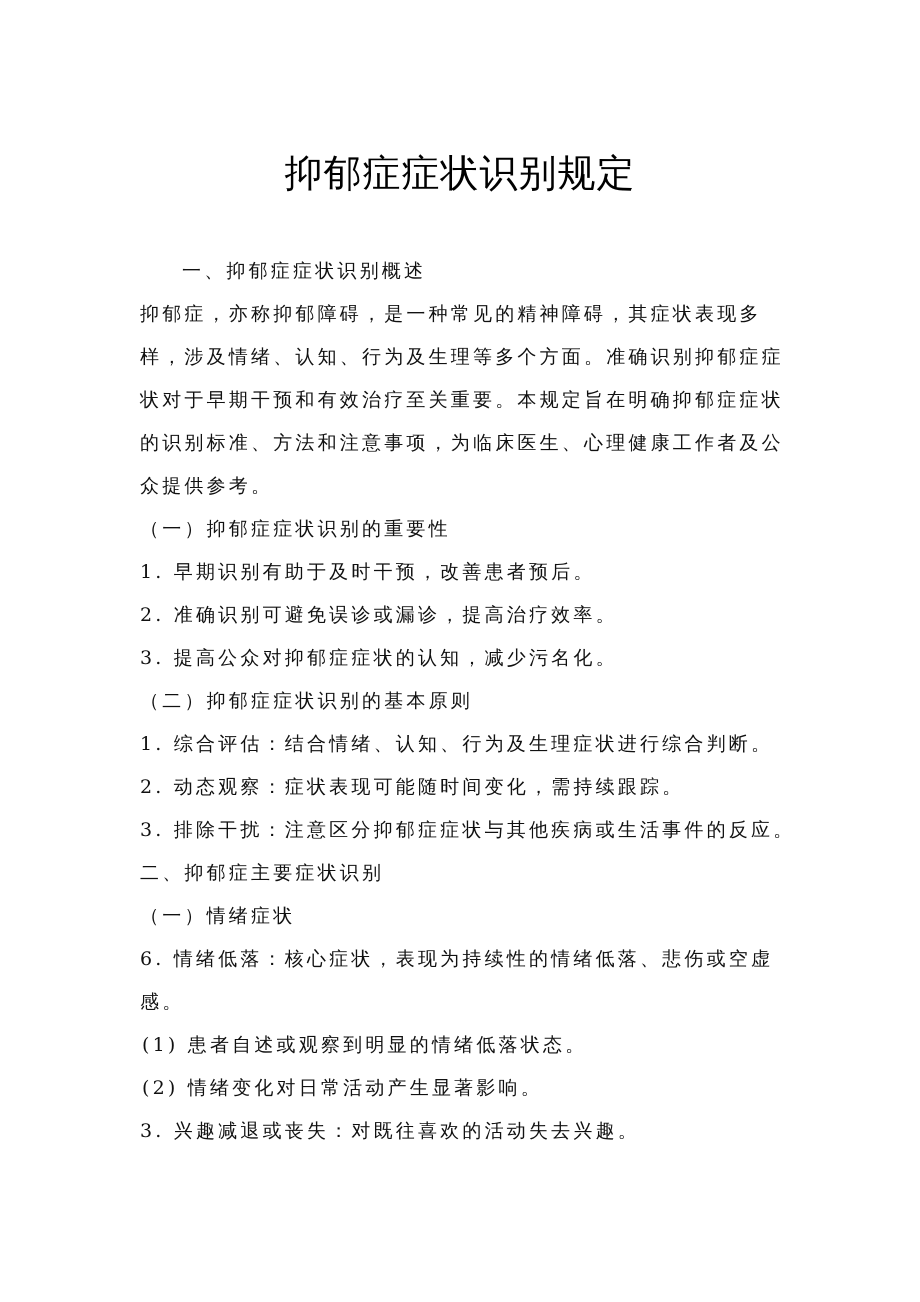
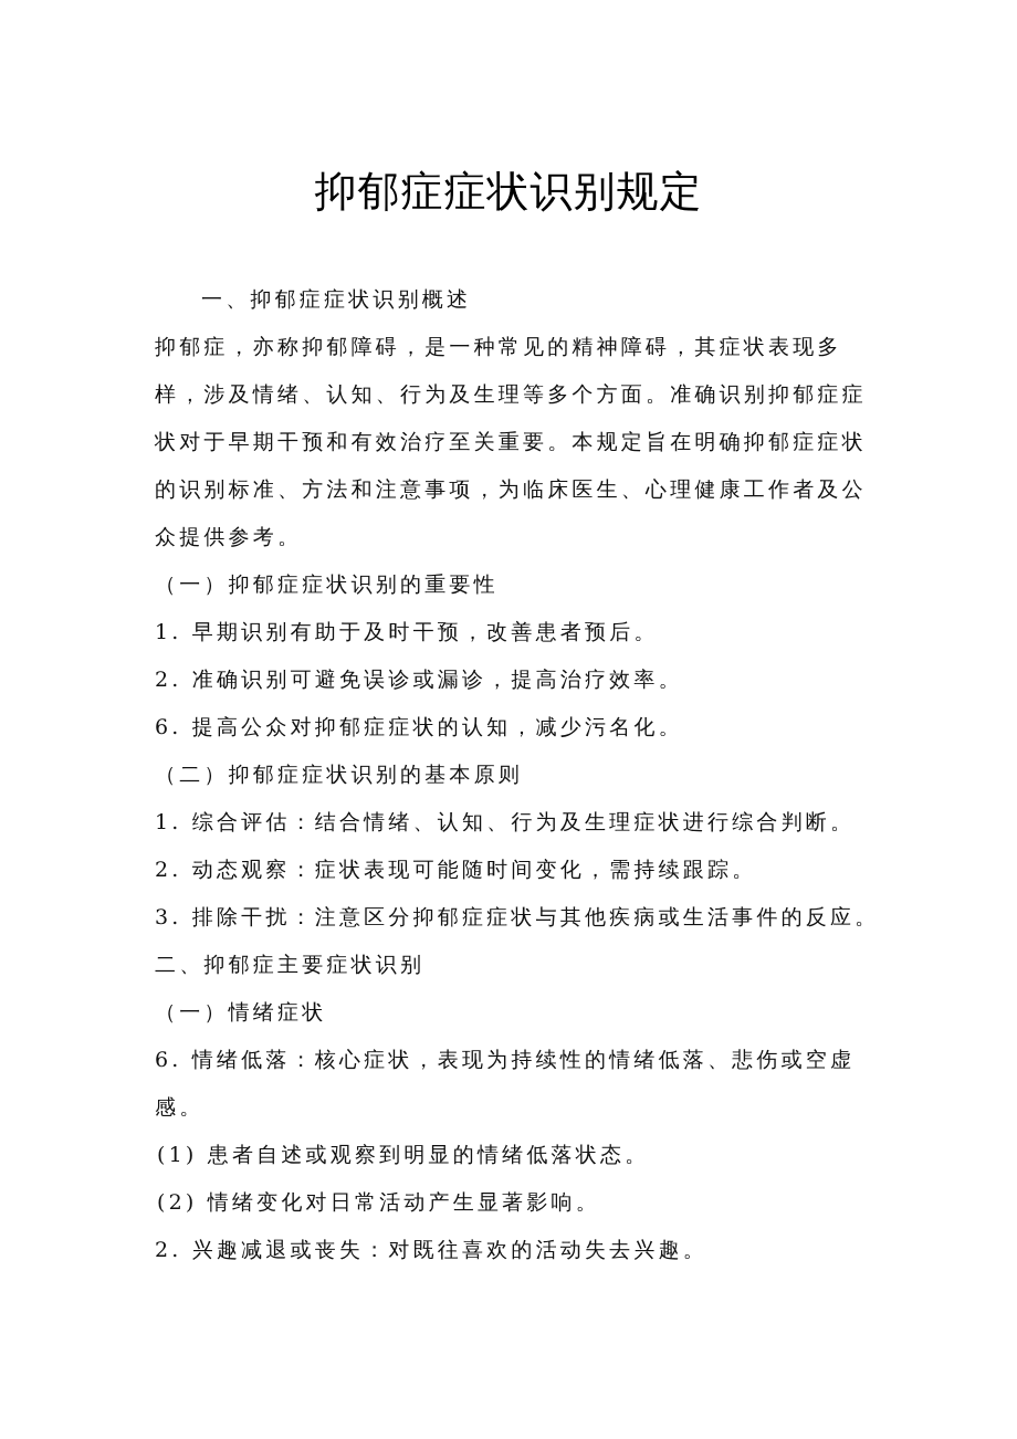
  抑郁症症状识别规定
  一、抑郁症症状识别概述
  抑郁症，亦称抑郁障碍，是一种常见的精神障碍，其症状表现多
  样，涉及情绪、认知、行为及生理等多个方面。准确识别抑郁症症
  状对于早期干预和有效治疗至关重要。本规定旨在明确抑郁症症状
  的识别标准、方法和注意事项，为临床医生、心理健康工作者及公
  众提供参考。
  （一）抑郁症症状识别的重要性
  1. 早期识别有助于及时干预，改善患者预后。
  2. 准确识别可避免误诊或漏诊，提高治疗效率。
- 3. 提高公众对抑郁症症状的认知，减少污名化。
+ 6. 提高公众对抑郁症症状的认知，减少污名化。
  （二）抑郁症症状识别的基本原则
  1. 综合评估：结合情绪、认知、行为及生理症状进行综合判断。
  2. 动态观察：症状表现可能随时间变化，需持续跟踪。
  3. 排除干扰：注意区分抑郁症症状与其他疾病或生活事件的反应。
  二、抑郁症主要症状识别
  （一）情绪症状
  6. 情绪低落：核心症状，表现为持续性的情绪低落、悲伤或空虚
  感。
  (1) 患者自述或观察到明显的情绪低落状态。
  (2) 情绪变化对日常活动产生显著影响。
- 3. 兴趣减退或丧失：对既往喜欢的活动失去兴趣。
+ 2. 兴趣减退或丧失：对既往喜欢的活动失去兴趣。
